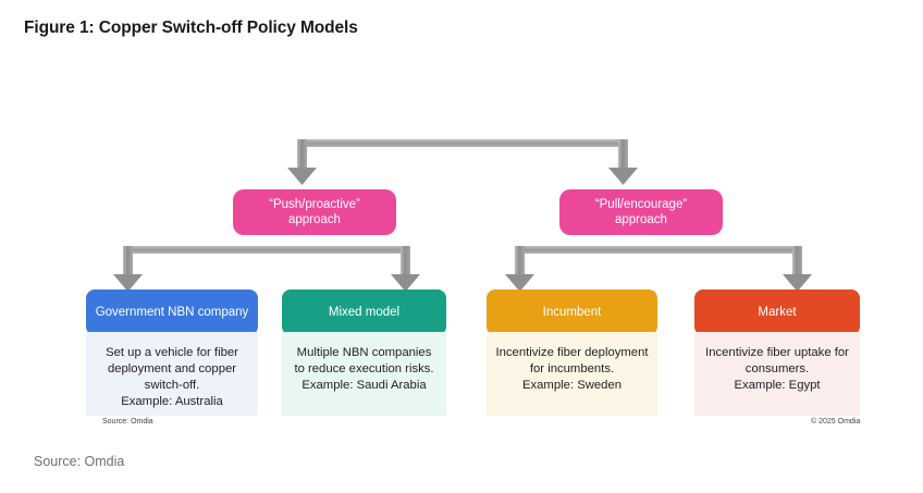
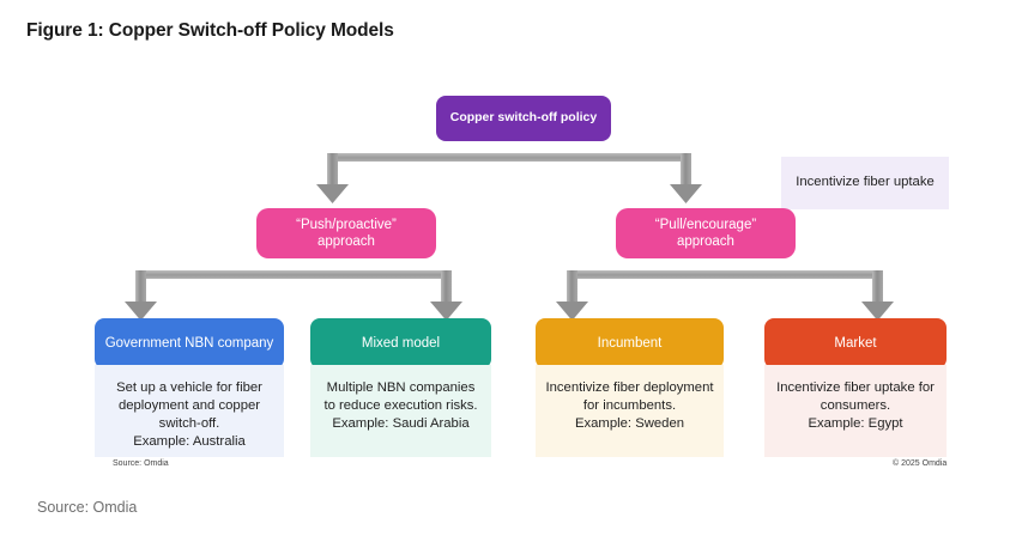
  Figure 1: Copper Switch-off Policy Models
+ Incentivize fiber uptake
+ Copper switch-off policy
  “Push/proactive”
  approach
  “Pull/encourage”
  approach
  Government NBN company
  Mixed model
  Incumbent
  Market
  Set up a vehicle for fiber deployment and copper switch-off.
  Example: Australia
  Multiple NBN companies to reduce execution risks.
  Example: Saudi Arabia
  Incentivize fiber deployment for incumbents.
  Example: Sweden
  Incentivize fiber uptake for consumers.
  Example: Egypt
  Source: Omdia
